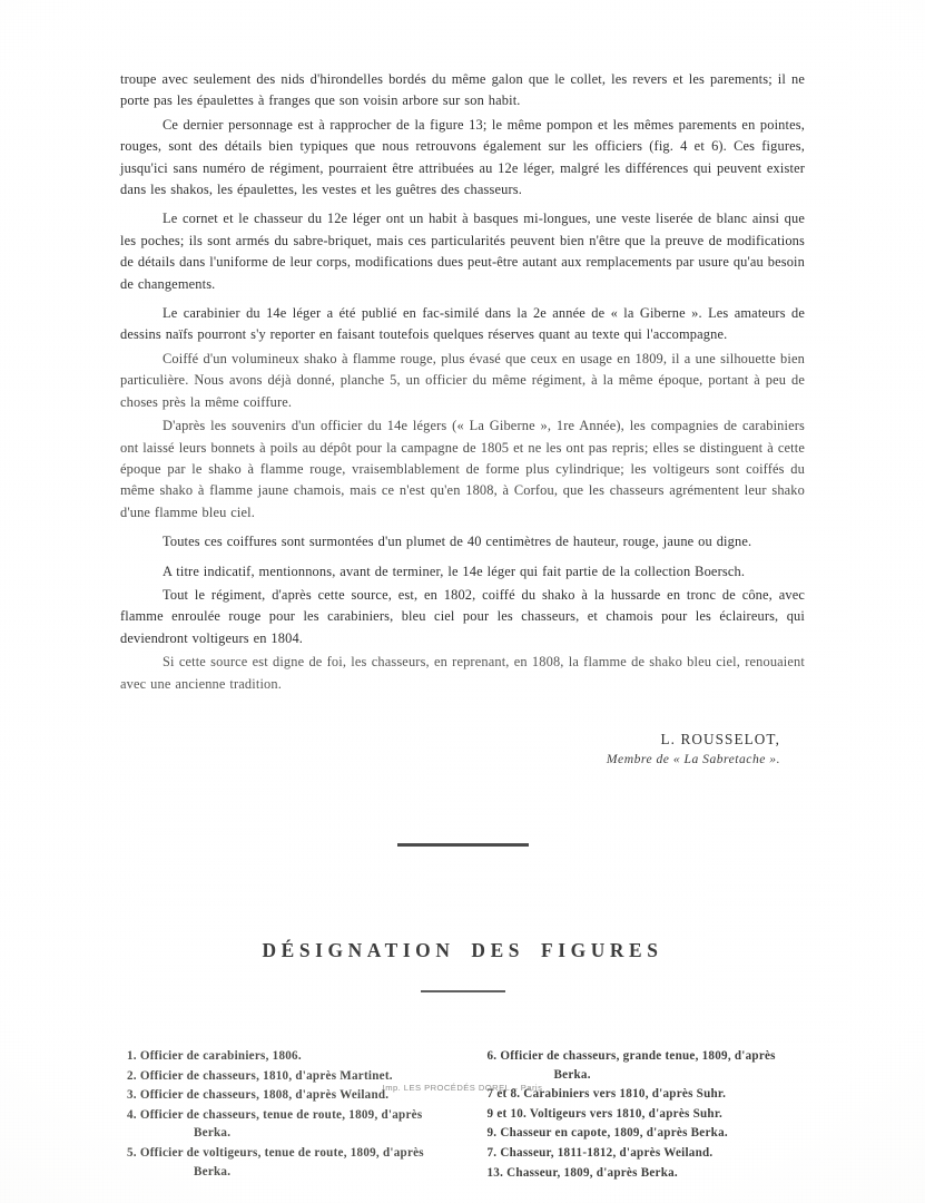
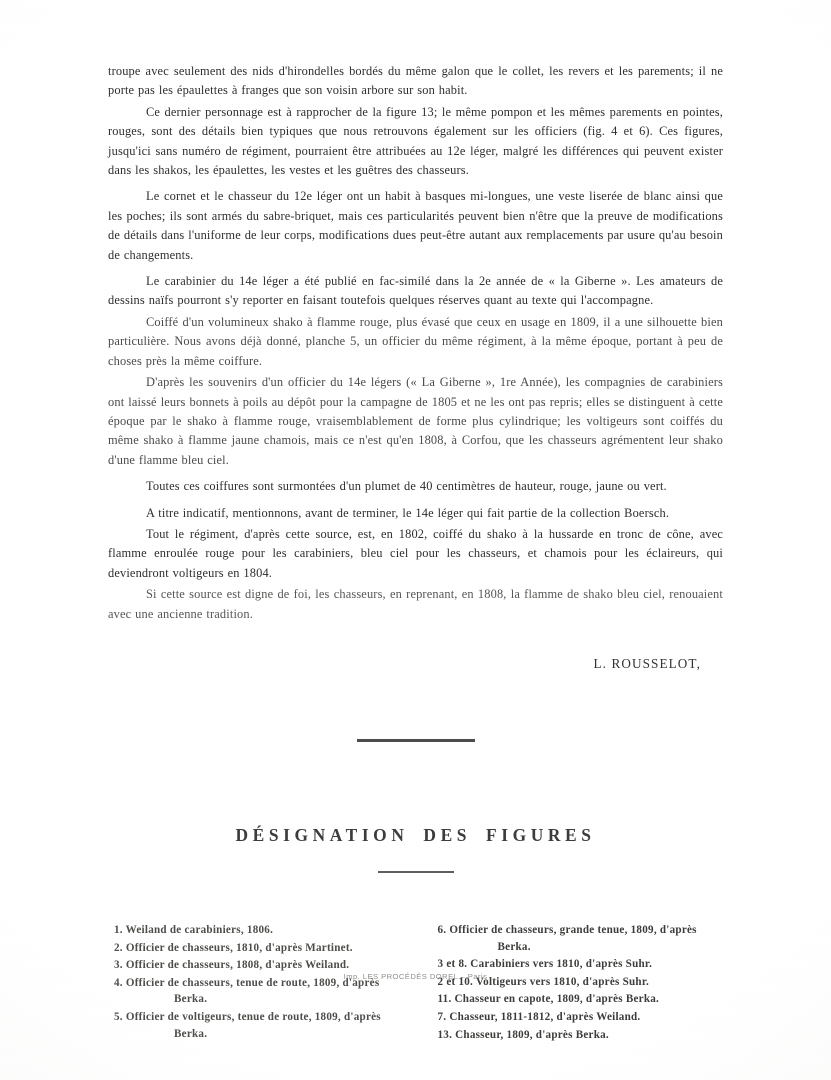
  troupe avec seulement des nids d'hirondelles bordés du même galon que le collet, les revers et les parements; il ne porte pas les épaulettes à franges que son voisin arbore sur son habit.
  Ce dernier personnage est à rapprocher de la figure 13; le même pompon et les mêmes parements en pointes, rouges, sont des détails bien typiques que nous retrouvons également sur les officiers (fig. 4 et 6). Ces figures, jusqu'ici sans numéro de régiment, pourraient être attribuées au 12e léger, malgré les différences qui peuvent exister dans les shakos, les épaulettes, les vestes et les guêtres des chasseurs.
  Le cornet et le chasseur du 12e léger ont un habit à basques mi-longues, une veste liserée de blanc ainsi que les poches; ils sont armés du sabre-briquet, mais ces particularités peuvent bien n'être que la preuve de modifications de détails dans l'uniforme de leur corps, modifications dues peut-être autant aux remplacements par usure qu'au besoin de changements.
  Le carabinier du 14e léger a été publié en fac-similé dans la 2e année de « la Giberne ». Les amateurs de dessins naïfs pourront s'y reporter en faisant toutefois quelques réserves quant au texte qui l'accompagne.
  Coiffé d'un volumineux shako à flamme rouge, plus évasé que ceux en usage en 1809, il a une silhouette bien particulière. Nous avons déjà donné, planche 5, un officier du même régiment, à la même époque, portant à peu de choses près la même coiffure.
  D'après les souvenirs d'un officier du 14e légers (« La Giberne », 1re Année), les compagnies de carabiniers ont laissé leurs bonnets à poils au dépôt pour la campagne de 1805 et ne les ont pas repris; elles se distinguent à cette époque par le shako à flamme rouge, vraisemblablement de forme plus cylindrique; les voltigeurs sont coiffés du même shako à flamme jaune chamois, mais ce n'est qu'en 1808, à Corfou, que les chasseurs agrémentent leur shako d'une flamme bleu ciel.
- Toutes ces coiffures sont surmontées d'un plumet de 40 centimètres de hauteur, rouge, jaune ou digne.
+ Toutes ces coiffures sont surmontées d'un plumet de 40 centimètres de hauteur, rouge, jaune ou vert.
  A titre indicatif, mentionnons, avant de terminer, le 14e léger qui fait partie de la collection Boersch.
  Tout le régiment, d'après cette source, est, en 1802, coiffé du shako à la hussarde en tronc de cône, avec flamme enroulée rouge pour les carabiniers, bleu ciel pour les chasseurs, et chamois pour les éclaireurs, qui deviendront voltigeurs en 1804.
  Si cette source est digne de foi, les chasseurs, en reprenant, en 1808, la flamme de shako bleu ciel, renouaient avec une ancienne tradition.
  L. ROUSSELOT,
- Membre de « La Sabretache ».
  DÉSIGNATION DES FIGURES
- 1. Officier de carabiniers, 1806.
+ 1. Weiland de carabiniers, 1806.
  2. Officier de chasseurs, 1810, d'après Martinet.
  3. Officier de chasseurs, 1808, d'après Weiland.
  4. Officier de chasseurs, tenue de route, 1809, d'après
  Berka.
  5. Officier de voltigeurs, tenue de route, 1809, d'après
  Berka.
  6. Officier de chasseurs, grande tenue, 1809, d'après
  Berka.
- 7 et 8. Carabiniers vers 1810, d'après Suhr.
+ 3 et 8. Carabiniers vers 1810, d'après Suhr.
- 9 et 10. Voltigeurs vers 1810, d'après Suhr.
+ 2 et 10. Voltigeurs vers 1810, d'après Suhr.
- 9. Chasseur en capote, 1809, d'après Berka.
+ 11. Chasseur en capote, 1809, d'après Berka.
  7. Chasseur, 1811-1812, d'après Weiland.
  13. Chasseur, 1809, d'après Berka.
  Imp. LES PROCÉDÉS DOREL – Paris
